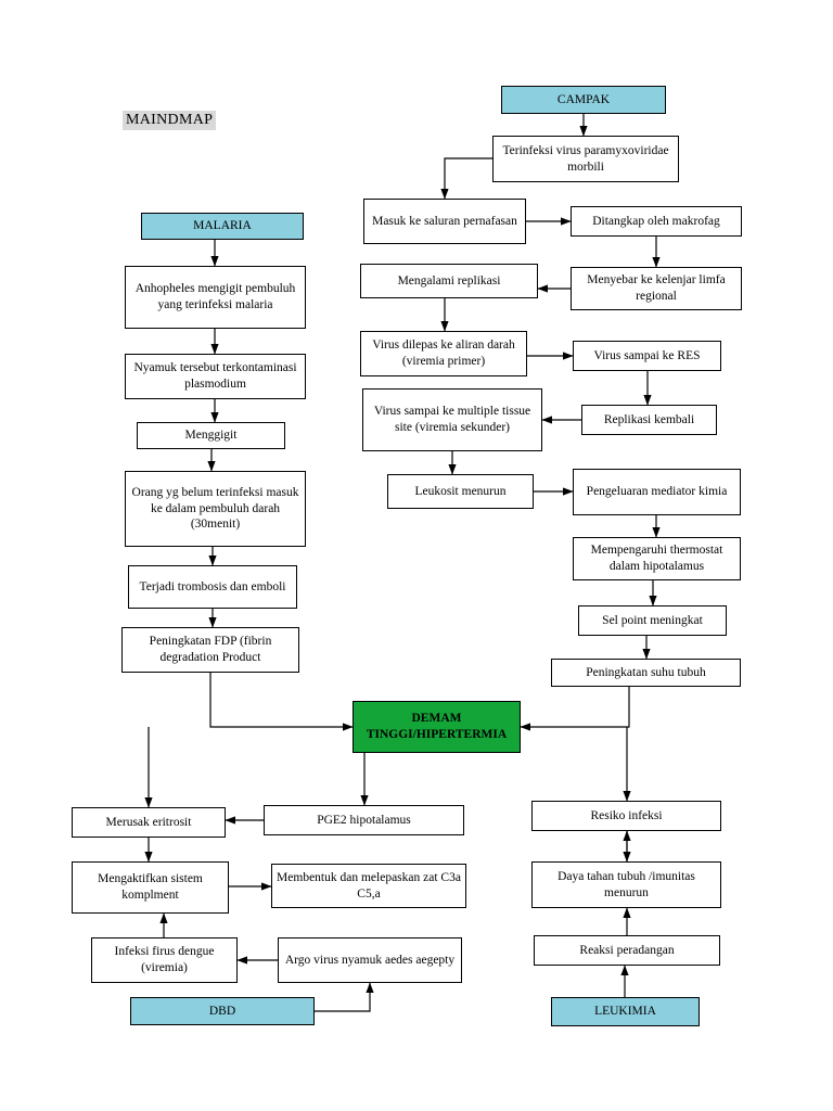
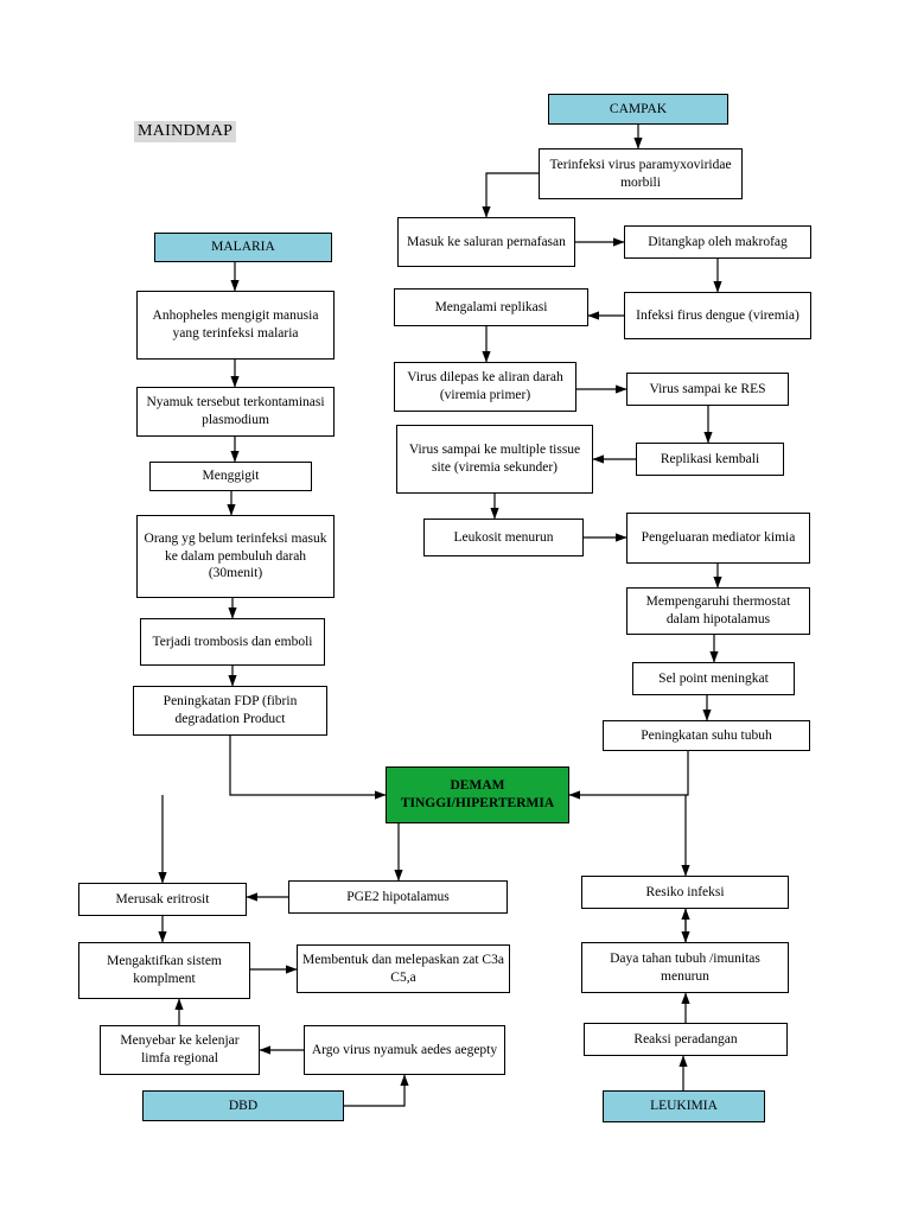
  MAINDMAP
  CAMPAK
  Terinfeksi virus paramyxoviridae morbili
  Masuk ke saluran pernafasan
  Ditangkap oleh makrofag
  Mengalami replikasi
- Menyebar ke kelenjar limfa regional
+ Infeksi firus dengue (viremia)
  Virus dilepas ke aliran darah (viremia primer)
  Virus sampai ke RES
  Virus sampai ke multiple tissue site (viremia sekunder)
  Replikasi kembali
  Leukosit menurun
  Pengeluaran mediator kimia
  Mempengaruhi thermostat dalam hipotalamus
  Sel point meningkat
  Peningkatan suhu tubuh
  MALARIA
- Anhopheles mengigit pembuluh yang terinfeksi malaria
+ Anhopheles mengigit manusia yang terinfeksi malaria
  Nyamuk tersebut terkontaminasi plasmodium
  Menggigit
  Orang yg belum terinfeksi masuk ke dalam pembuluh darah (30menit)
  Terjadi trombosis dan emboli
  Peningkatan FDP (fibrin degradation Product
  DEMAM TINGGI/HIPERTERMIA
  Merusak eritrosit
  PGE2 hipotalamus
  Mengaktifkan sistem komplment
  Membentuk dan melepaskan zat C3a C5,a
- Infeksi firus dengue (viremia)
+ Menyebar ke kelenjar limfa regional
  Argo virus nyamuk aedes aegepty
  DBD
  Resiko infeksi
  Daya tahan tubuh /imunitas menurun
  Reaksi peradangan
  LEUKIMIA
